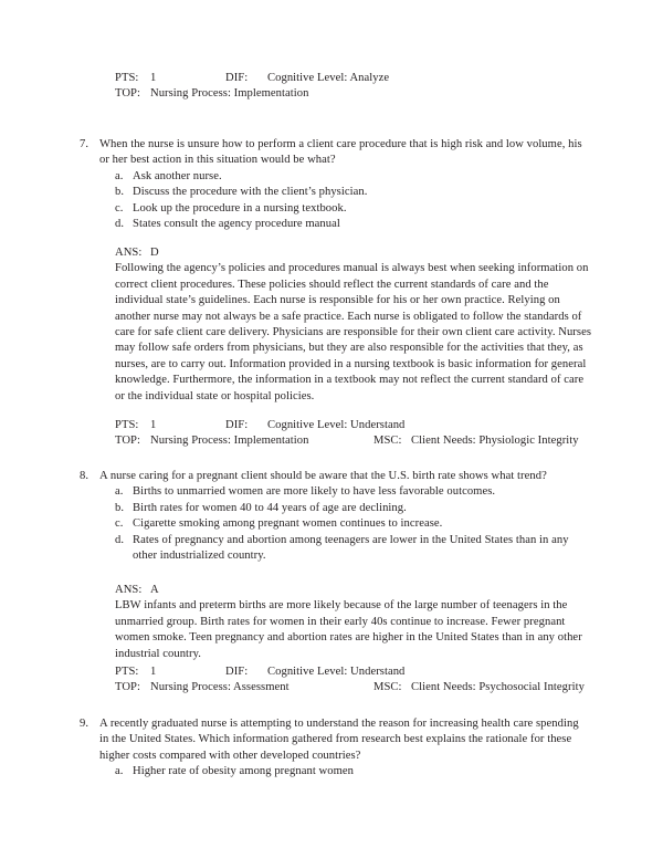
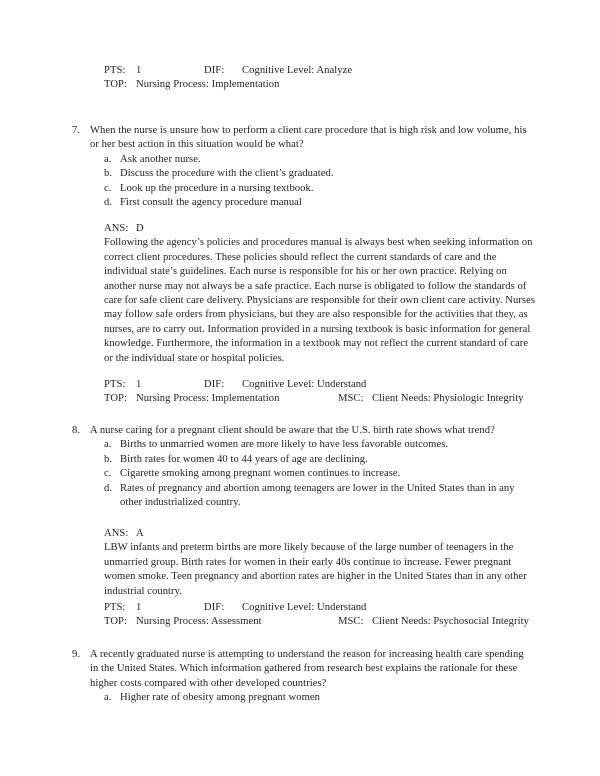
  PTS: 1 DIF: Cognitive Level: Analyze
  TOP: Nursing Process: Implementation
  7.
  When the nurse is unsure how to perform a client care procedure that is high risk and low volume, his or her best action in this situation would be what?
  a.
  Ask another nurse.
  b.
- Discuss the procedure with the client’s physician.
+ Discuss the procedure with the client’s graduated.
  c.
  Look up the procedure in a nursing textbook.
  d.
- States consult the agency procedure manual
+ First consult the agency procedure manual
  ANS: D
  Following the agency’s policies and procedures manual is always best when seeking information on correct client procedures. These policies should reflect the current standards of care and the individual state’s guidelines. Each nurse is responsible for his or her own practice. Relying on another nurse may not always be a safe practice. Each nurse is obligated to follow the standards of care for safe client care delivery. Physicians are responsible for their own client care activity. Nurses may follow safe orders from physicians, but they are also responsible for the activities that they, as nurses, are to carry out. Information provided in a nursing textbook is basic information for general knowledge. Furthermore, the information in a textbook may not reflect the current standard of care or the individual state or hospital policies.
  PTS: 1 DIF: Cognitive Level: Understand
  TOP: Nursing Process: Implementation MSC: Client Needs: Physiologic Integrity
  8.
  A nurse caring for a pregnant client should be aware that the U.S. birth rate shows what trend?
  a.
  Births to unmarried women are more likely to have less favorable outcomes.
  b.
  Birth rates for women 40 to 44 years of age are declining.
  c.
  Cigarette smoking among pregnant women continues to increase.
  d.
  Rates of pregnancy and abortion among teenagers are lower in the United States than in any other industrialized country.
  ANS: A
  LBW infants and preterm births are more likely because of the large number of teenagers in the unmarried group. Birth rates for women in their early 40s continue to increase. Fewer pregnant women smoke. Teen pregnancy and abortion rates are higher in the United States than in any other industrial country.
  PTS: 1 DIF: Cognitive Level: Understand
  TOP: Nursing Process: Assessment MSC: Client Needs: Psychosocial Integrity
  9.
  A recently graduated nurse is attempting to understand the reason for increasing health care spending in the United States. Which information gathered from research best explains the rationale for these higher costs compared with other developed countries?
  a.
  Higher rate of obesity among pregnant women
